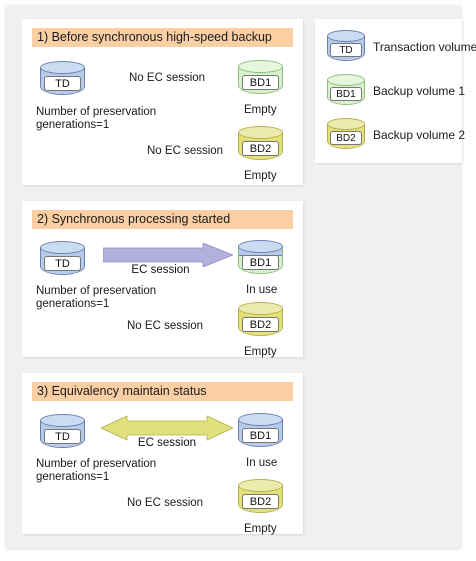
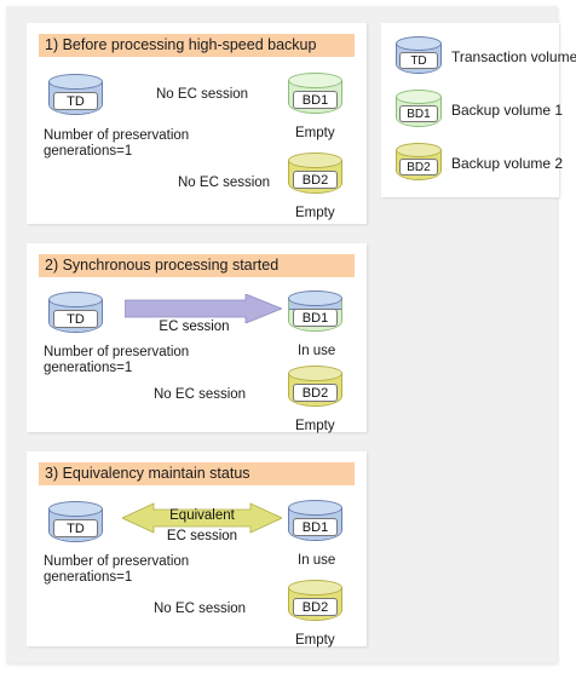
- 1) Before synchronous high-speed backup
+ 1) Before processing high-speed backup
  TD
  Number of preservation
  generations=1
  No EC session
  No EC session
  BD1
  Empty
  BD2
  Empty
  2) Synchronous processing started
  TD
  EC session
  Number of preservation
  generations=1
  No EC session
  BD1
  In use
  BD2
  Empty
  3) Equivalency maintain status
  TD
+ Equivalent
  EC session
  Number of preservation
  generations=1
  No EC session
  BD1
  In use
  BD2
  Empty
  TD
  Transaction volume
  BD1
  Backup volume 1
  BD2
  Backup volume 2
